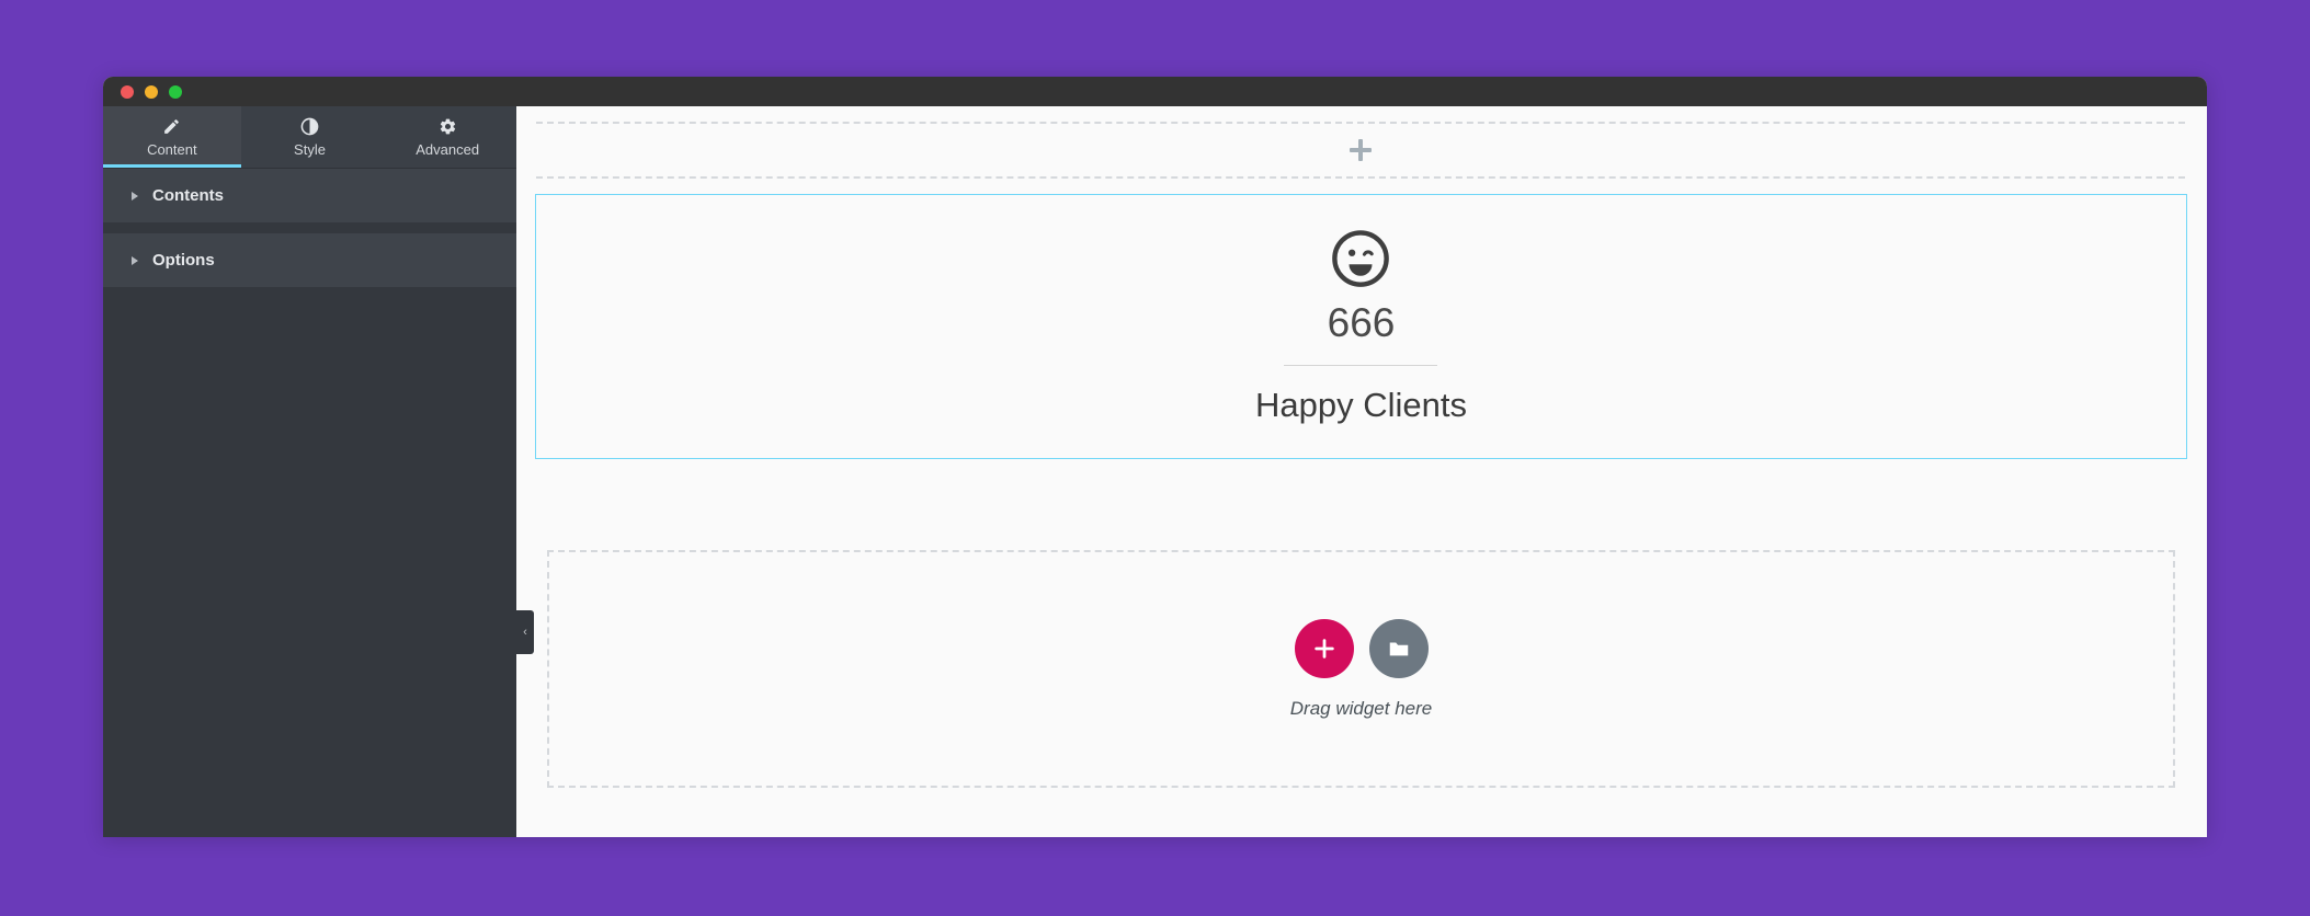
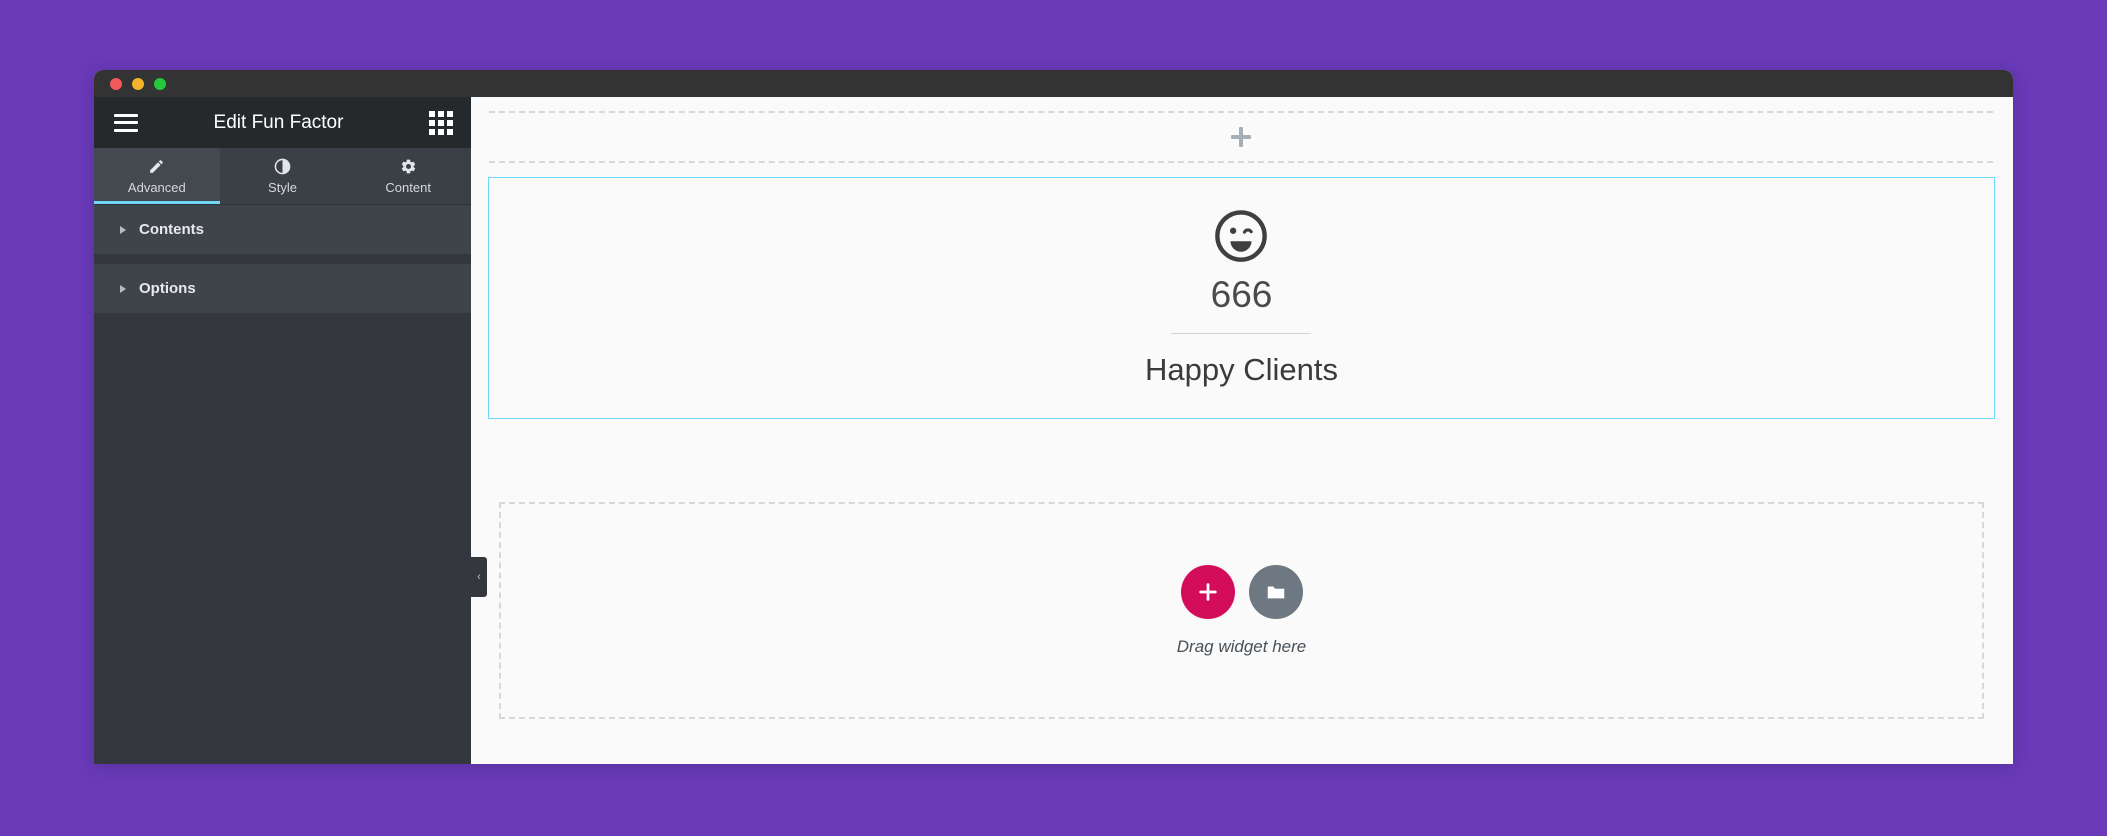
+ Edit Fun Factor
- Content
+ Advanced
  Style
- Advanced
+ Content
  Contents
  Options
  ‹
  666
  Happy Clients
  Drag widget here
